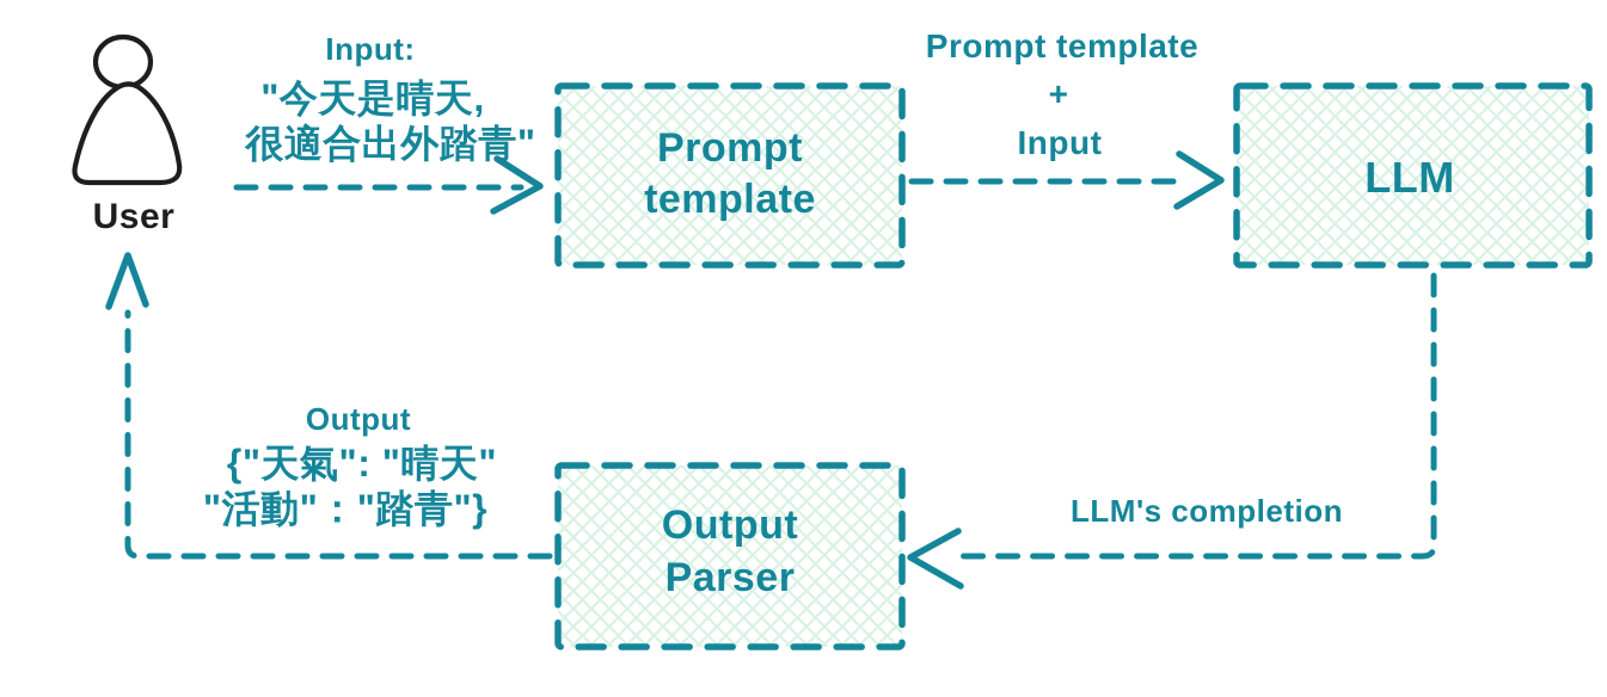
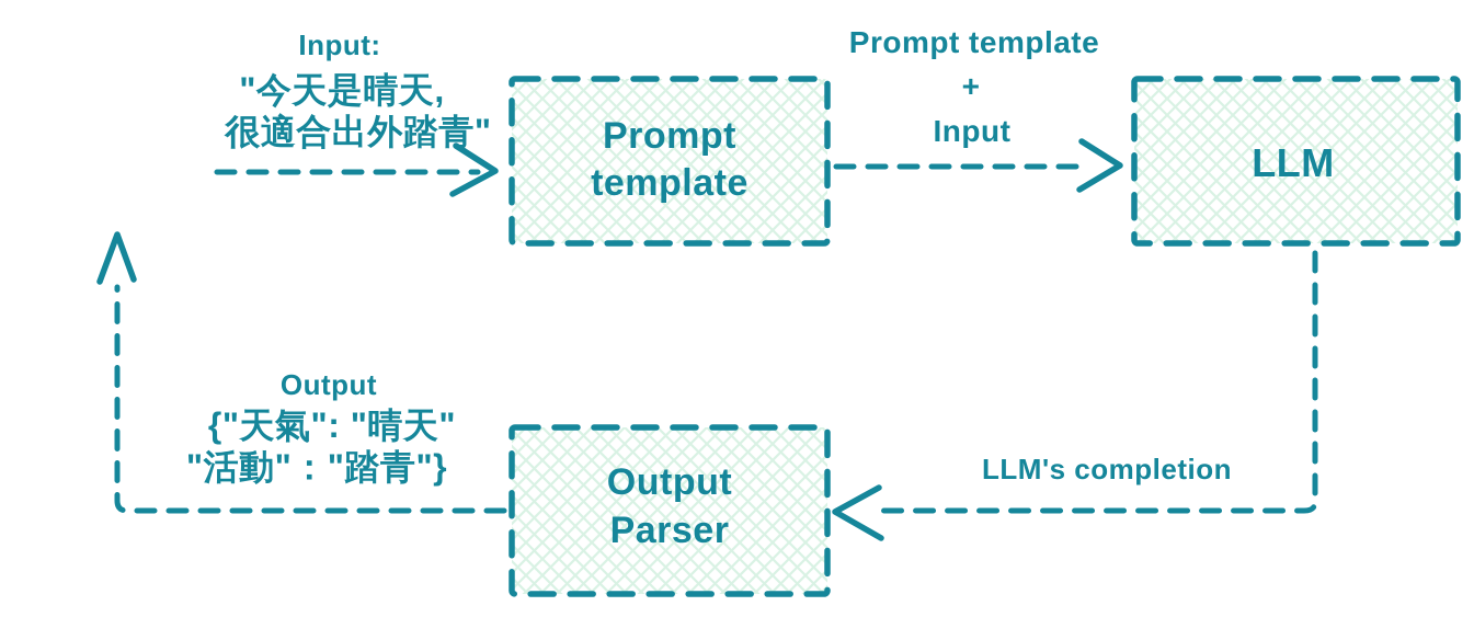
- User
  Input:
  "今天是晴天,
  很適合出外踏青"
  Prompt
  template
  Prompt template
  +
  Input
  LLM
  LLM's completion
  Output
  Parser
  Output
  {"天氣": "晴天"
  "活動"："踏青"}
